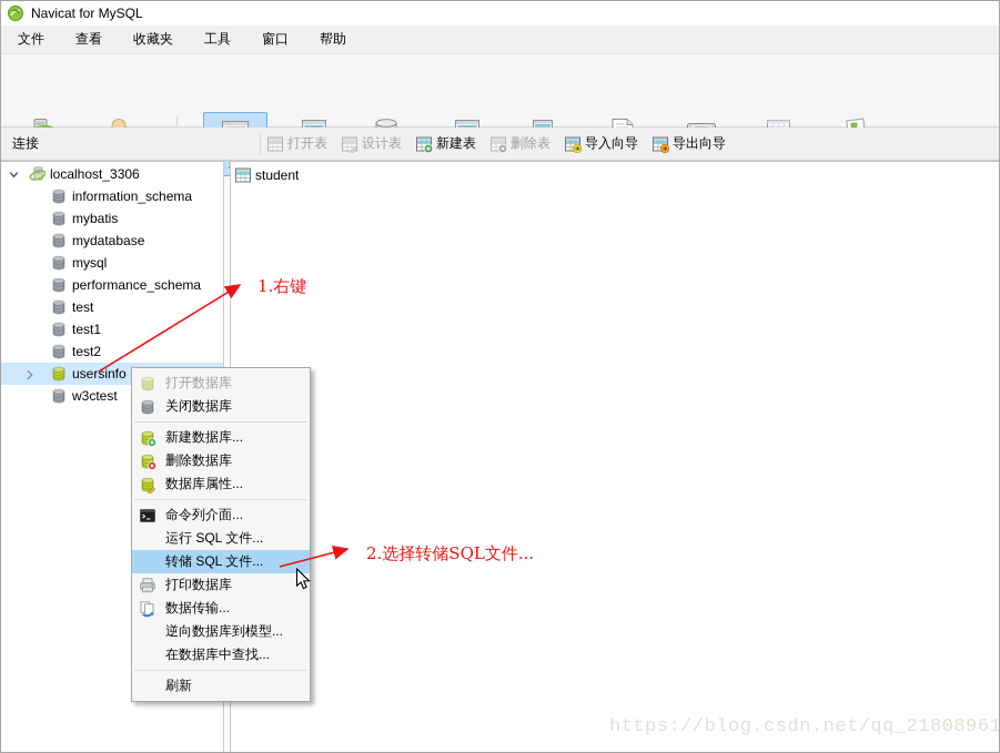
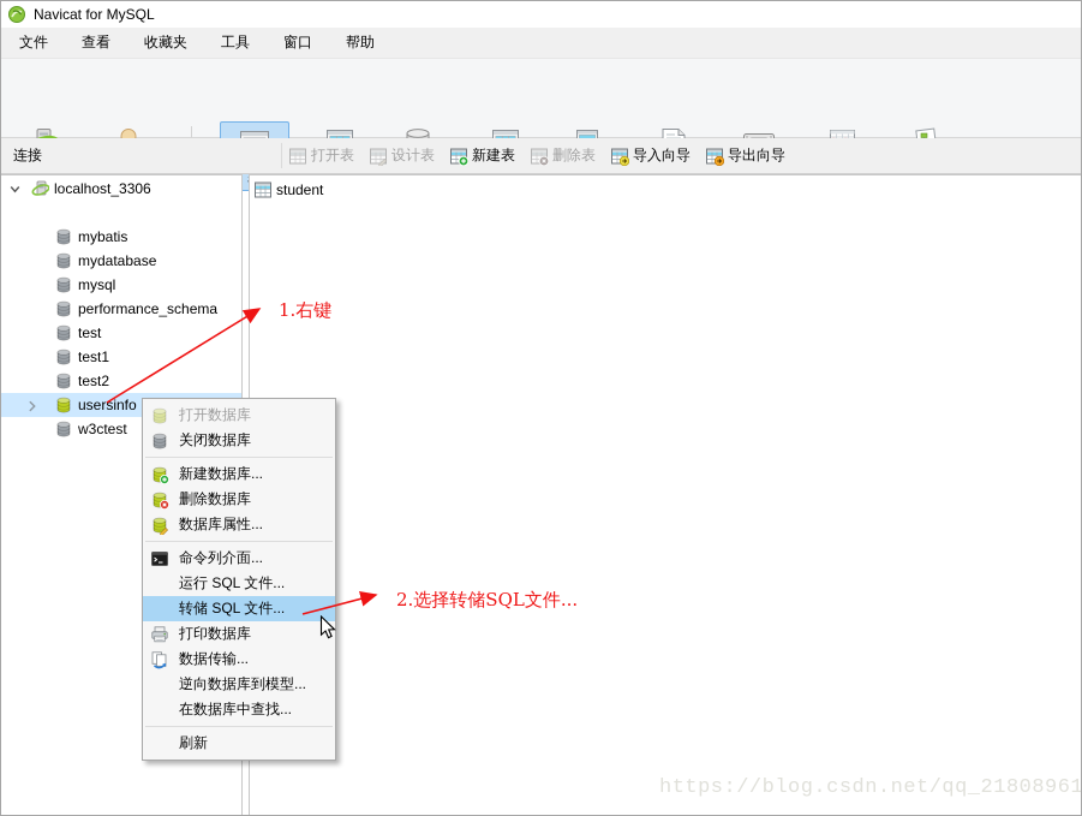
  Navicat for MySQL
  文件
  查看
  收藏夹
  工具
  窗口
  帮助
  连接
  打开表
  设计表
  新建表
  删除表
  导入向导
  导出向导
  localhost_3306
- information_schema
  mybatis
  mydatabase
  mysql
  performance_schema
  test
  test1
  test2
  usersinfo
  w3ctest
  student
  打开数据库
  关闭数据库
  新建数据库...
  删除数据库
  数据库属性...
  命令列介面...
  运行 SQL 文件...
  转储 SQL 文件...
  打印数据库
  数据传输...
  逆向数据库到模型...
  在数据库中查找...
  刷新
  1.右键
  2.选择转储SQL文件...
  https://blog.csdn.net/qq_2180896
